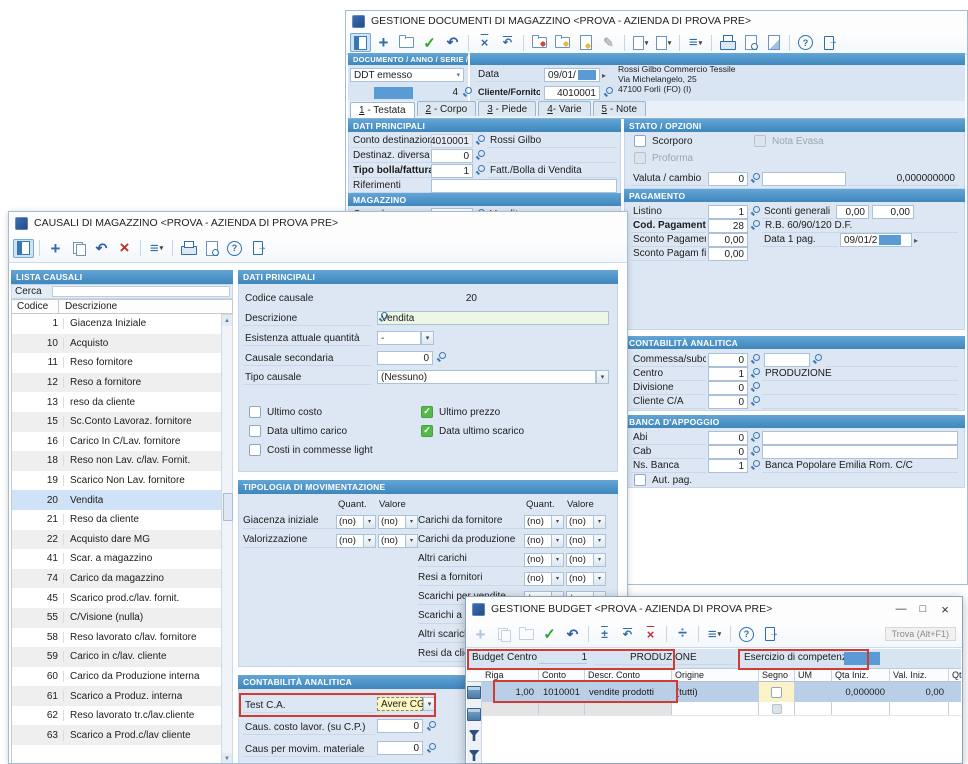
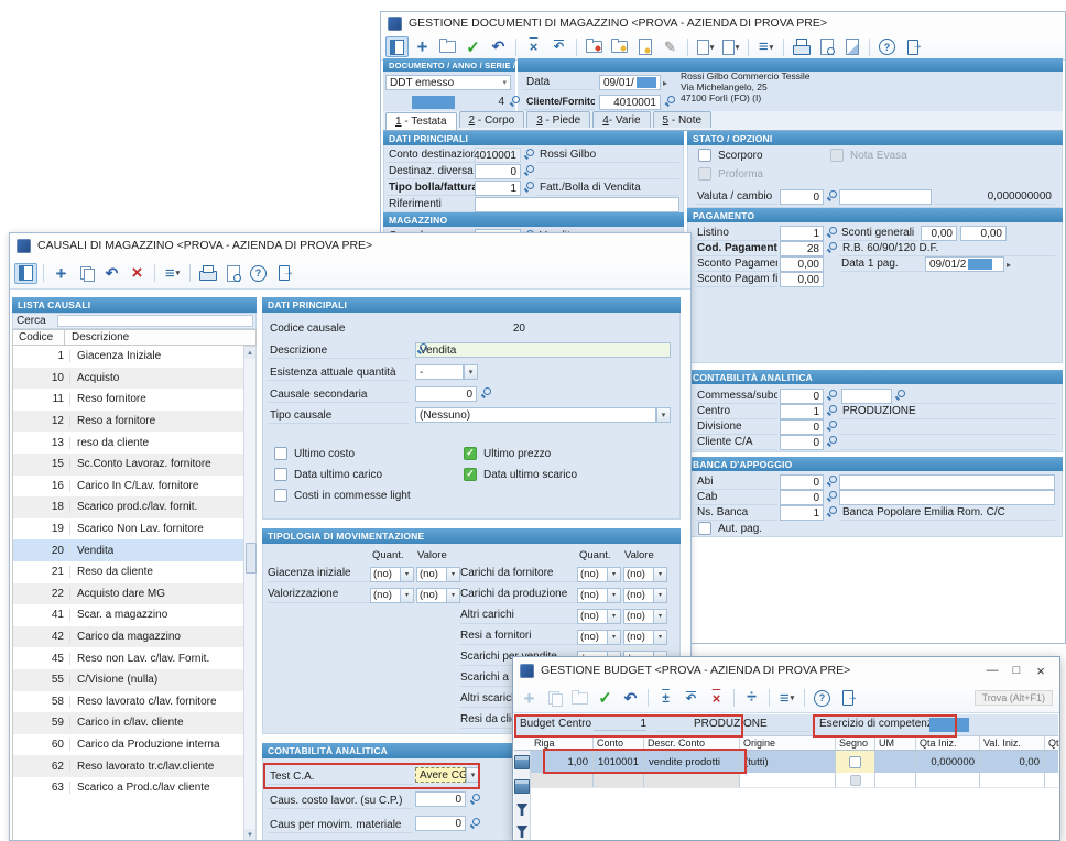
  GESTIONE DOCUMENTI DI MAGAZZINO <PROVA - AZIENDA DI PROVA PRE>
  DOCUMENTO / ANNO / SERIE /
  DDT emesso
  4
  Data
  09/01/
  ▸
  Cliente/Fornito
  4010001
  Rossi Gilbo Commercio Tessile
  Via Michelangelo, 25
  47100 Forlì (FO) (I)
  1 - Testata 2 - Corpo 3 - Piede 4- Varie 5 - Note
  DATI PRINCIPALI
  Conto destinazio
  4010001
  Rossi Gilbo
  Destinaz. diversa
  0
  Tipo bolla/fattur
  1
  Fatt./Bolla di Vendita
  Riferimenti
  MAGAZZINO
  STATO / OPZIONI
  Scorporo
  Nota Evasa
  Proforma
  Valuta / cambio
  0
  0,000000000
  PAGAMENTO
  Listino
  1
  Sconti generali
  0,00
  0,00
  Cod. Pagament
  28
  R.B. 60/90/120 D.F.
  Scon­to Pagame
  0,00
  Data 1 pag.
  09/01/2
  ▸
  Sconto Pagam fi
  0,00
  CONTABILITÀ ANALITICA
  Commessa/subc
  0
  Centro
  1
  PRODUZIONE
  Divisione
  0
  Cliente C/A
  0
  BANCA D'APPOGGIO
  Abi
  0
  Cab
  0
  Ns. Banca
  1
  Banca Popolare Emilia Rom. C/C
  Aut. pag.
  CAUSALI DI MAGAZZINO <PROVA - AZIENDA DI PROVA PRE>
  LISTA CAUSALI
  Cerca
  Codice
  Descrizione
  1
  Giacenza Iniziale
  10
  Acquisto
  11
  Reso fornitore
  12
  Reso a fornitore
  13
  reso da cliente
  15
  Sc.Conto Lavoraz. fornitore
  16
  Carico In C/Lav. fornitore
  18
- Reso non Lav. c/lav. Fornit.
+ Scarico prod.c/lav. fornit.
  19
  Scarico Non Lav. fornitore
  20
  Vendita
  21
  Reso da cliente
  22
  Acquisto dare MG
  41
  Scar. a magazzino
- 74
+ 42
  Carico da magazzino
  45
- Scarico prod.c/lav. fornit.
+ Reso non Lav. c/lav. Fornit.
  55
  C/Visione (nulla)
  58
  Reso lavorato c/lav. fornitore
  59
  Carico in c/lav. cliente
  60
  Carico da Produzione interna
- 61
- Scarico a Produz. interna
  62
  Reso lavorato tr.c/lav.cliente
  63
  Scarico a Prod.c/lav cliente
  DATI PRINCIPALI
  Codice causale
  20
  Descrizione
  endita
  Esistenza attuale quantità
  -
  Causale secondaria
  0
  Tipo causale
  (Nessuno)
  Ultimo costo
  Ultimo prezzo
  Data ultimo carico
  Data ultimo scarico
  Costi in commesse light
  TIPOLOGIA DI MOVIMENTAZIONE
  Quant.
  Valore
  Quant.
  Valore
  Giacenza iniziale
  (no)
  (no)
  Valorizzazione
  (no)
  (no)
  Carichi da fornitore
  (no)
  (no)
  Carichi da produzione
  (no)
  (no)
  Altri carichi
  (no)
  (no)
  Resi a fornitori
  (no)
  (no)
  Altri scaric
  CONTABILITÀ ANALITICA
  Test C.A.
  Avere CG
  Caus. costo lavor. (su C.P.)
  0
  Caus per movim. materiale
  0
  GESTIONE BUDGET <PROVA - AZIENDA DI PROVA PRE>
  —
  □
  ×
  Trova (Alt+F1)
  Budget
  Centro
  1
  PRODUZIONE
  Esercizio di competen
  Riga
  Conto
  Descr. Conto
  Origine
  Segno
  UM
  Qta Iniz.
  Val. Iniz.
  1,00
  1010001
  vendite prodotti
  (tutti)
  0,000000
  0,00
